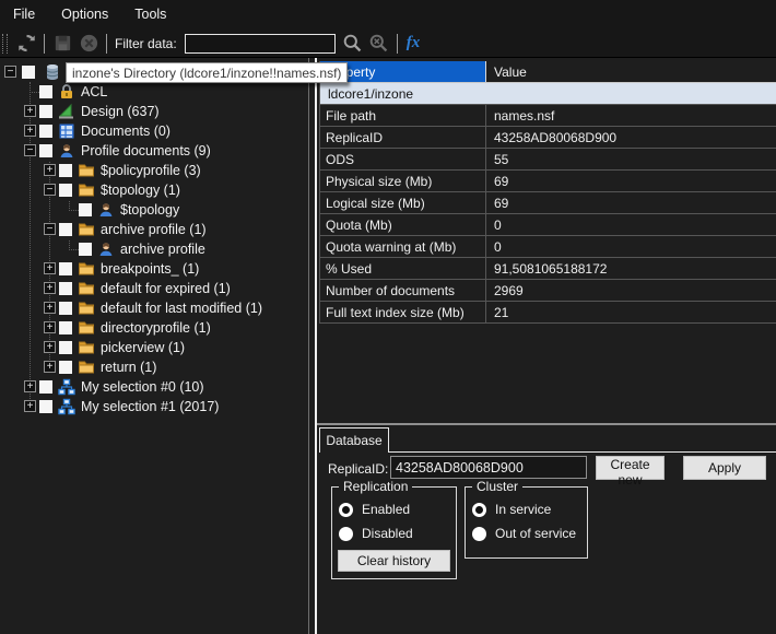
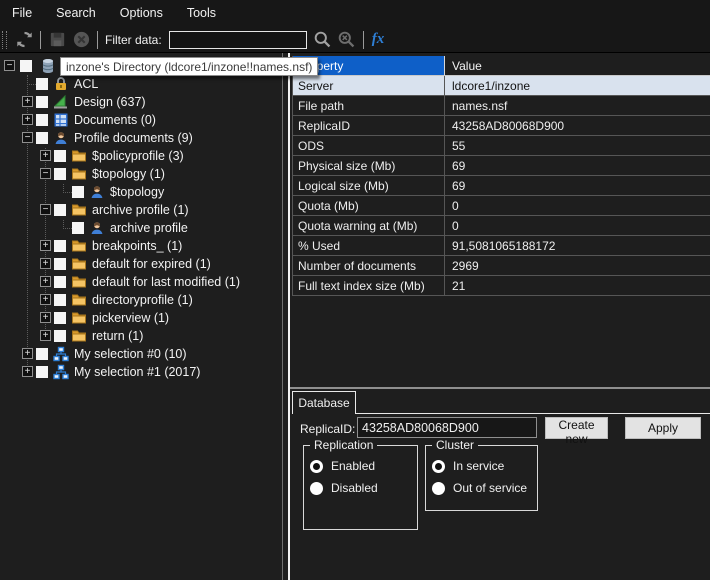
  File
+ Search
  Options
  Tools
  Filter data:
  fx
  −
  ACL
  +
  Design (637)
  +
  Documents (0)
  −
  Profile documents (9)
  +
  $policyprofile (3)
  −
  $topology (1)
  $topology
  −
  archive profile (1)
  archive profile
  +
  breakpoints_ (1)
  +
  default for expired (1)
  +
  default for last modified (1)
  +
  directoryprofile (1)
  +
  pickerview (1)
  +
  return (1)
  +
  My selection #0 (10)
  +
  My selection #1 (2017)
  Value
+ Server
  ldcore1/inzone
  File path
  names.nsf
  ReplicaID
  43258AD80068D900
  ODS
  55
  Physical size (Mb)
  69
  Logical size (Mb)
  69
  Quota (Mb)
  0
  Quota warning at (Mb)
  0
  % Used
  91,5081065188172
  Number of documents
  2969
  Full text index size (Mb)
  21
  Database
  ReplicaID:
  43258AD80068D900
  Create new
  Apply
  Replication
  Enabled
  Disabled
- Clear history
  Cluster
  In service
  Out of service
  inzone's Directory (ldcore1/inzone!!names.nsf)
